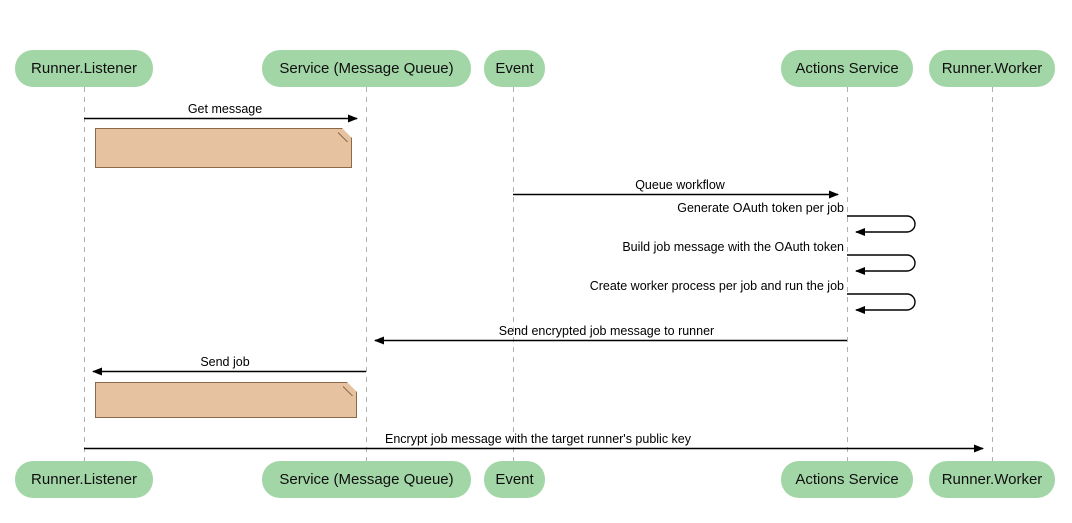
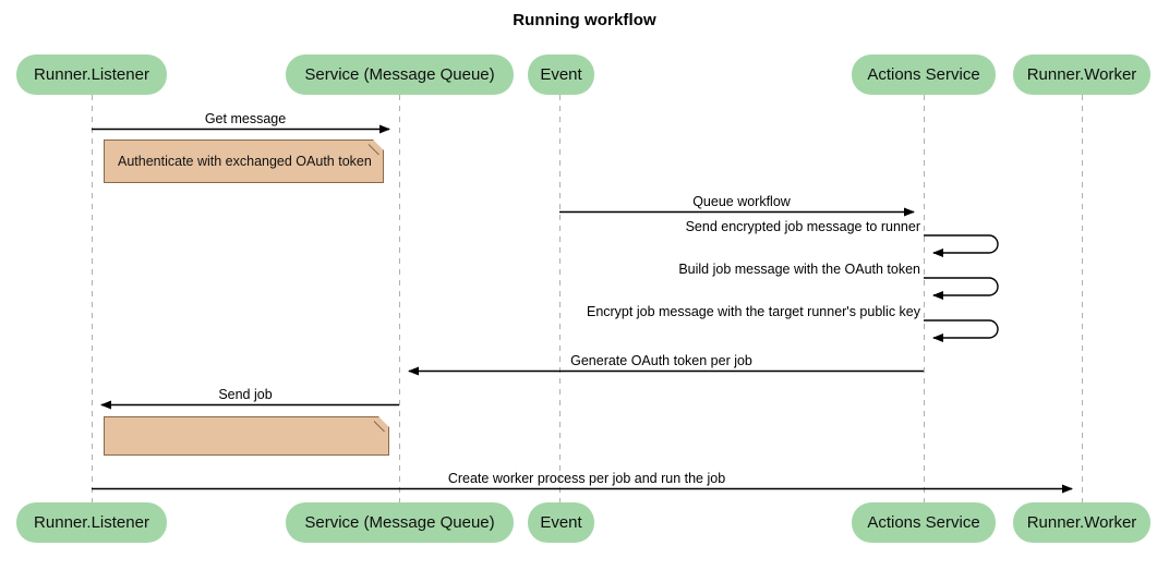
+ Running workflow
  Runner.Listener
  Service (Message Queue)
  Event
  Actions Service
  Runner.Worker
  Runner.Listener
  Service (Message Queue)
  Event
  Actions Service
  Runner.Worker
+ Authenticate with exchanged OAuth token
  Get message
  Queue workflow
- Generate OAuth token per job
+ Send encrypted job message to runner
  Build job message with the OAuth token
- Create worker process per job and run the job
+ Encrypt job message with the target runner's public key
- Send encrypted job message to runner
+ Generate OAuth token per job
  Send job
- Encrypt job message with the target runner's public key
+ Create worker process per job and run the job
